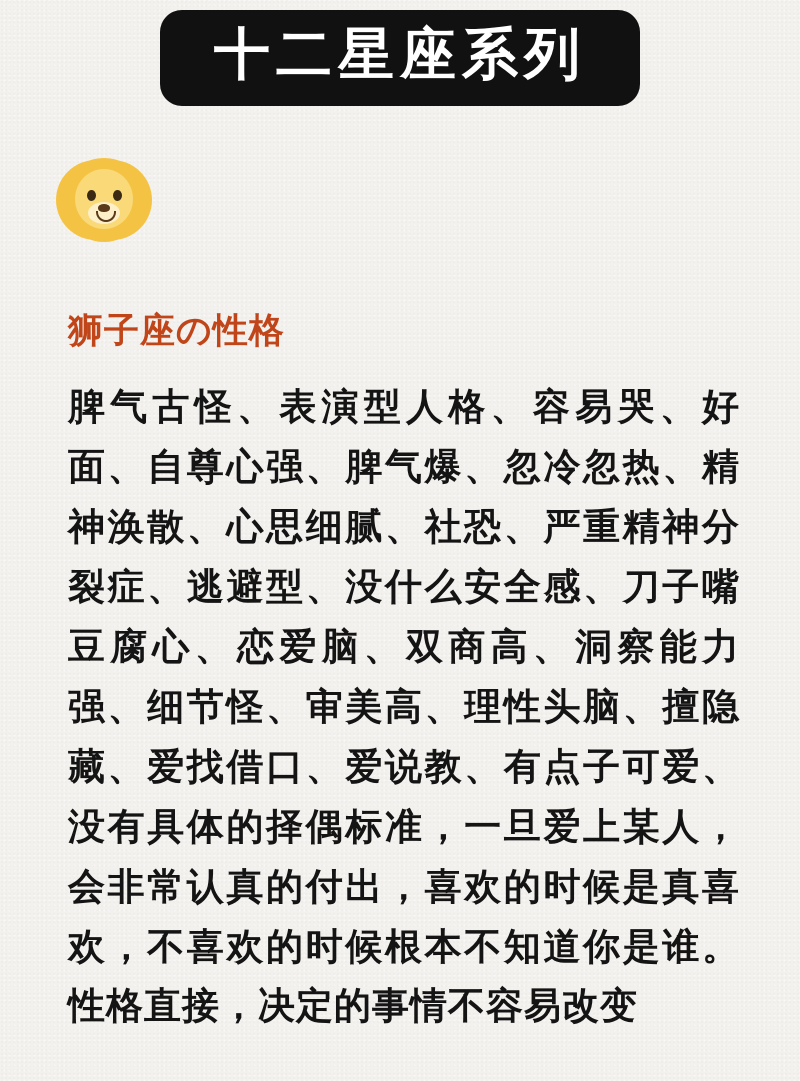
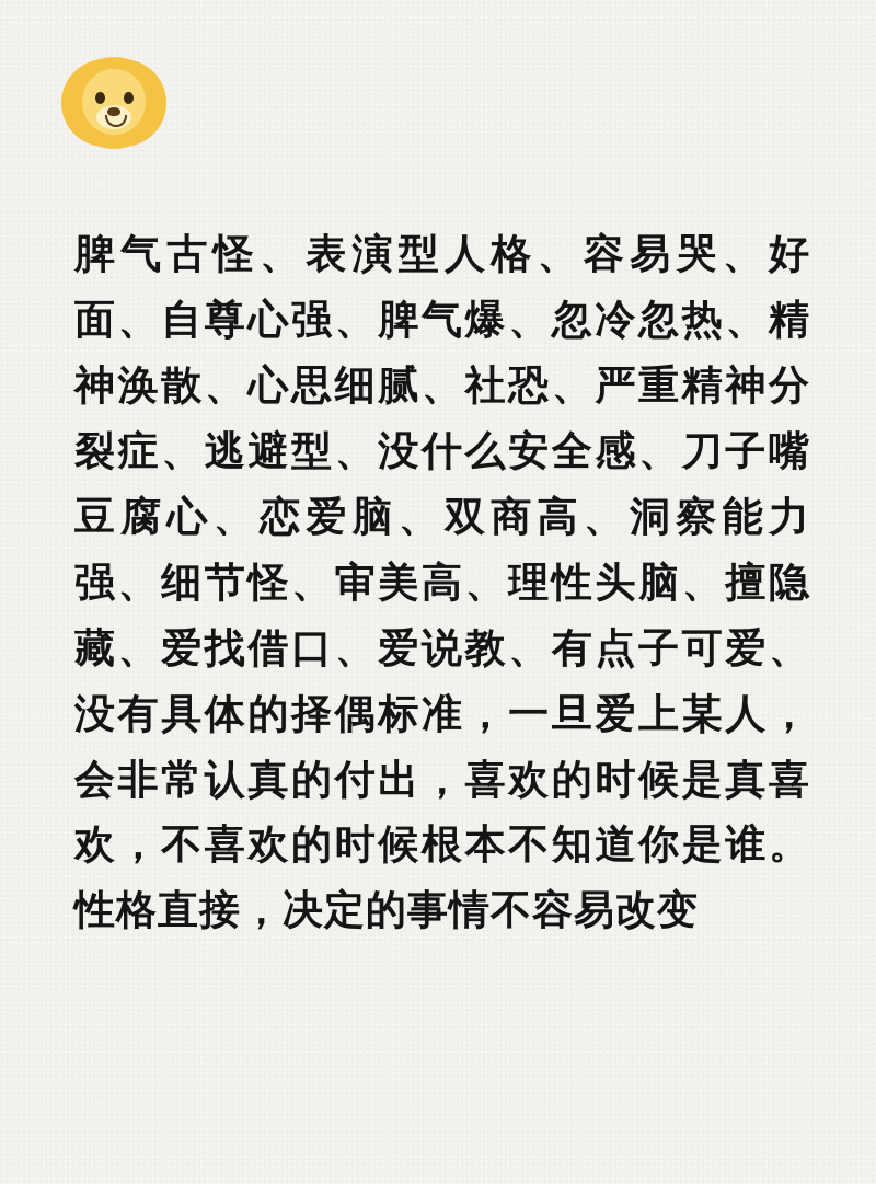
- 十二星座系列
- 狮子座の性格
  脾气古怪、表演型人格、容易哭、好面、自尊心强、脾气爆、忽冷忽热、精神涣散、心思细腻、社恐、严重精神分裂症、逃避型、没什么安全感、刀子嘴豆腐心、恋爱脑、双商高、洞察能力强、细节怪、审美高、理性头脑、擅隐藏、爱找借口、爱说教、有点子可爱、没有具体的择偶标准，一旦爱上某人，会非常认真的付出，喜欢的时候是真喜欢，不喜欢的时候根本不知道你是谁。性格直接，决定的事情不容易改变
